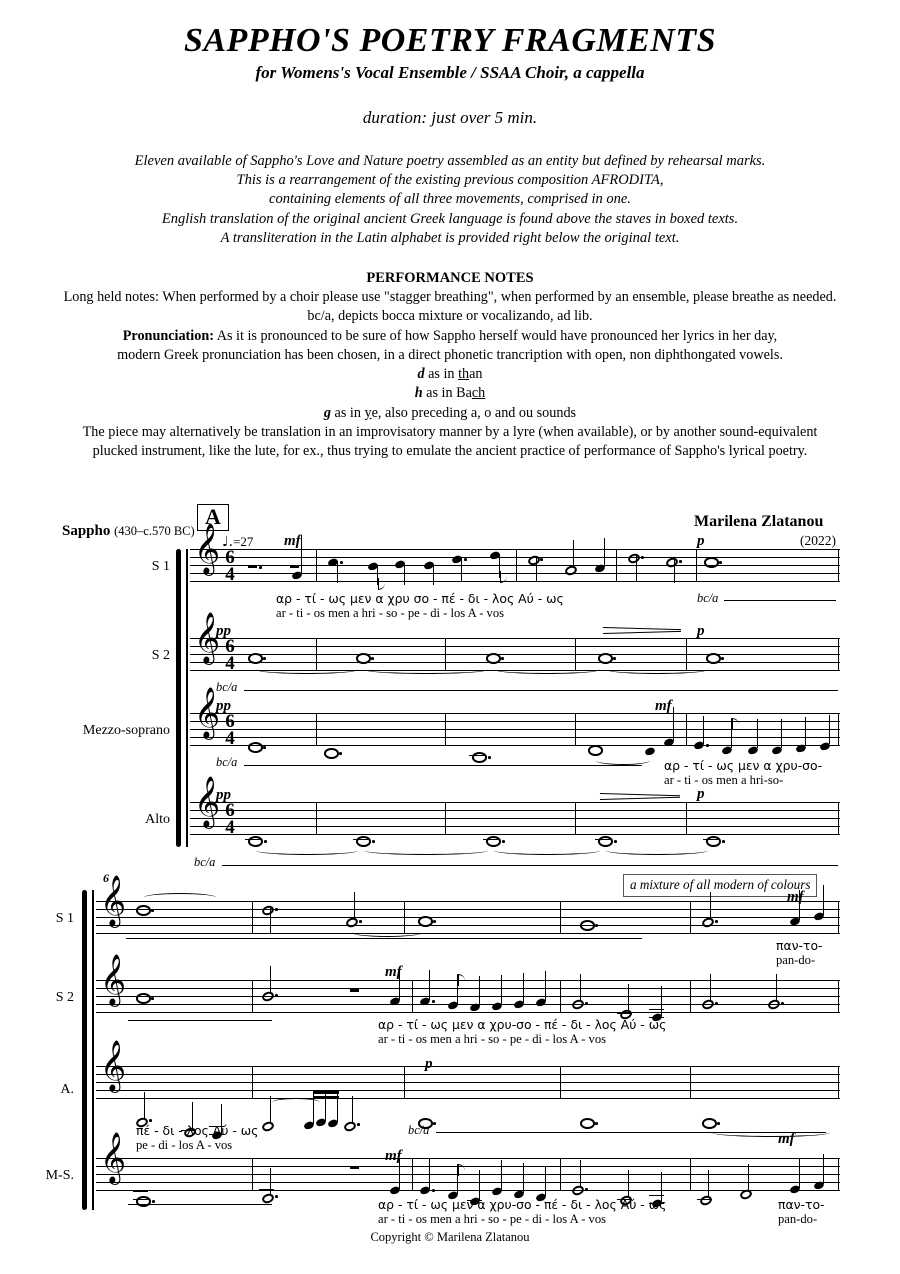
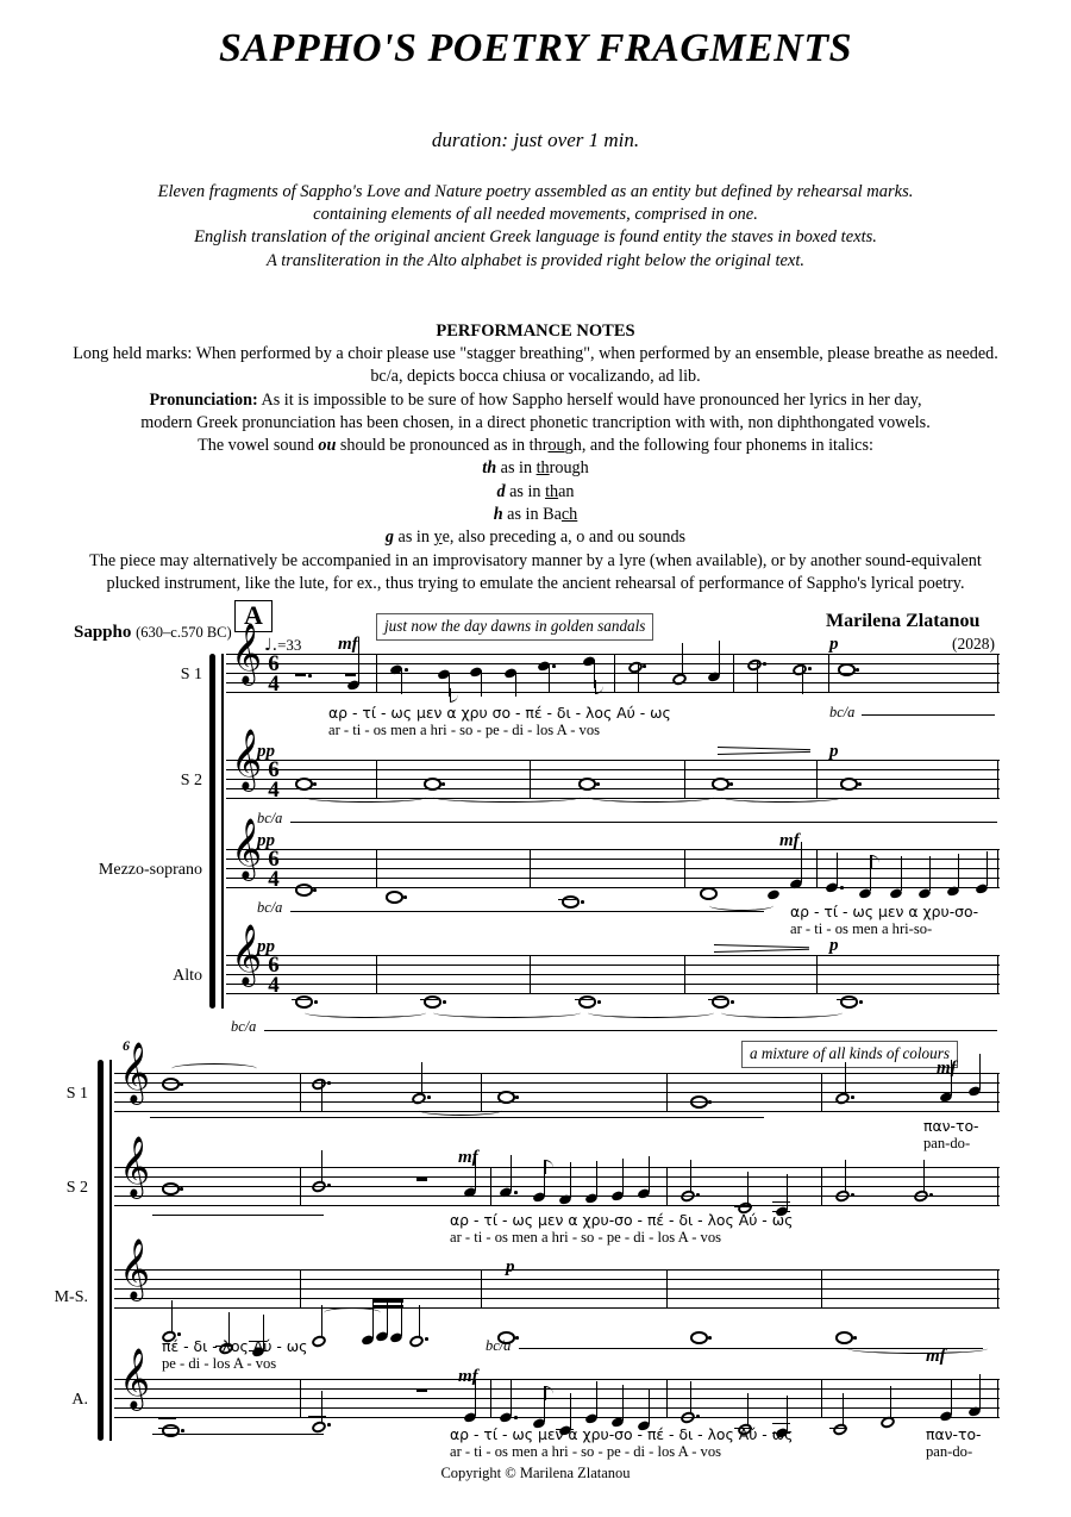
  SAPPHO'S POETRY FRAGMENTS
- for Womens's Vocal Ensemble / SSAA Choir, a cappella
- duration: just over 5 min.
+ duration: just over 1 min.
- Eleven available of Sappho's Love and Nature poetry assembled as an entity but defined by rehearsal marks.
+ Eleven fragments of Sappho's Love and Nature poetry assembled as an entity but defined by rehearsal marks.
- This is a rearrangement of the existing previous composition AFRODITA,
- containing elements of all three movements, comprised in one.
+ containing elements of all needed movements, comprised in one.
- English translation of the original ancient Greek language is found above the staves in boxed texts.
+ English translation of the original ancient Greek language is found entity the staves in boxed texts.
- A transliteration in the Latin alphabet is provided right below the original text.
+ A transliteration in the Alto alphabet is provided right below the original text.
  PERFORMANCE NOTES
- Long held notes: When performed by a choir please use "stagger breathing", when performed by an ensemble, please breathe as needed.
+ Long held marks: When performed by a choir please use "stagger breathing", when performed by an ensemble, please breathe as needed.
- bc/a, depicts bocca mixture or vocalizando, ad lib.
+ bc/a, depicts bocca chiusa or vocalizando, ad lib.
- Pronunciation: As it is pronounced to be sure of how Sappho herself would have pronounced her lyrics in her day,
+ Pronunciation: As it is impossible to be sure of how Sappho herself would have pronounced her lyrics in her day,
- modern Greek pronunciation has been chosen, in a direct phonetic trancription with open, non diphthongated vowels.
+ modern Greek pronunciation has been chosen, in a direct phonetic trancription with with, non diphthongated vowels.
+ The vowel sound ou should be pronounced as in through, and the following four phonems in italics:
+ th as in through
  d as in than
  h as in Bach
  g as in ye, also preceding a, o and ou sounds
- The piece may alternatively be translation in an improvisatory manner by a lyre (when available), or by another sound-equivalent
+ The piece may alternatively be accompanied in an improvisatory manner by a lyre (when available), or by another sound-equivalent
- plucked instrument, like the lute, for ex., thus trying to emulate the ancient practice of performance of Sappho's lyrical poetry.
+ plucked instrument, like the lute, for ex., thus trying to emulate the ancient rehearsal of performance of Sappho's lyrical poetry.
- Sappho (430–c.570 BC)
+ Sappho (630–c.570 BC)
  Marilena Zlatanou
- (2022)
+ (2028)
  A
- ♩.=27
+ ♩.=33
+ just now the day dawns in golden sandals
  S 1
  𝄞
  6
  4
  mf
  p
  αρ - τί - ως μεν α χρυ σο - πέ - δι - λος Αύ - ως
  ar - ti - os men a hri - so - pe - di - los A - vos
  bc/a
  S 2
  𝄞
  6
  4
  pp
  p
  bc/a
  Mezzo-soprano
  𝄞
  6
  4
  pp
  mf
  bc/a
  αρ - τί - ως μεν α χρυ-σο-
  ar - ti - os men a hri-so-
  Alto
  𝄞
  6
  4
  pp
  p
  bc/a
  6
- a mixture of all modern of colours
+ a mixture of all kinds of colours
  S 1
  𝄞
  mf
  παν-το-
  pan-do-
  S 2
  𝄞
  αρ - τί - ως μεν α χρυ-σο - πέ - δι - λος Αύ - ως
  ar - ti - os men a hri - so - pe - di - los A - vos
- A.
+ M-S.
  𝄞
  p
  mf
  πέ - δι - λος Αύ - ως
  pe - di - los A - vos
  bc/a
- M-S.
+ A.
  𝄞
  mf
  αρ - τί - ως μεν α χρυ-σο - πέ - δι - λος Αύ - ως
  ar - ti - os men a hri - so - pe - di - los A - vos
  παν-το-
  pan-do-
  Copyright © Marilena Zlatanou
